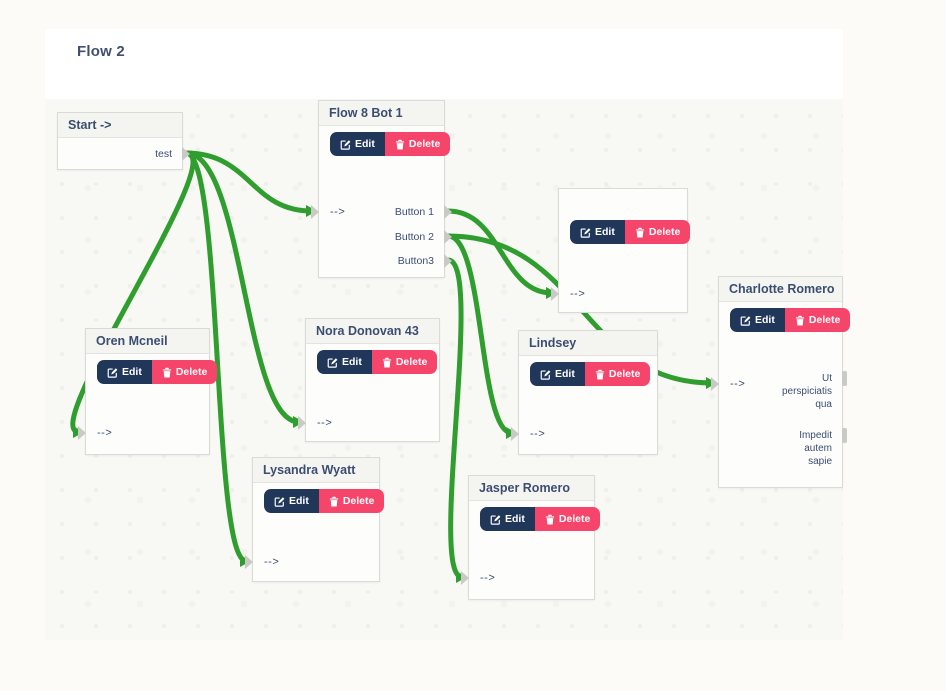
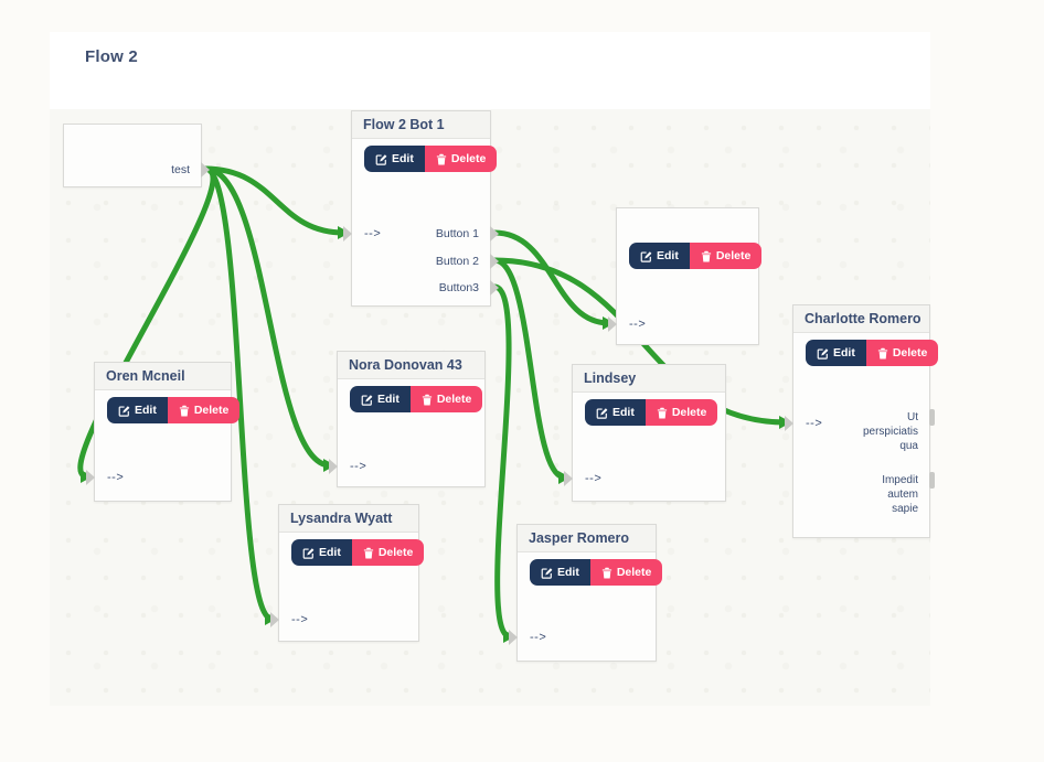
  Flow 2
- Start ->
  test
- Flow 8 Bot 1
+ Flow 2 Bot 1
  Edit
  Delete
  -->
  Button 1
  Button 2
  Button3
  Edit
  Delete
  -->
  Charlotte Romero
  Edit
  Delete
  -->
  Ut
  perspiciatis
  qua
  Impedit
  autem
  sapie
  Oren Mcneil
  Edit
  Delete
  -->
  Nora Donovan 43
  Edit
  Delete
  -->
  Lindsey
  Edit
  Delete
  -->
  Lysandra Wyatt
  Edit
  Delete
  -->
  Jasper Romero
  Edit
  Delete
  -->
